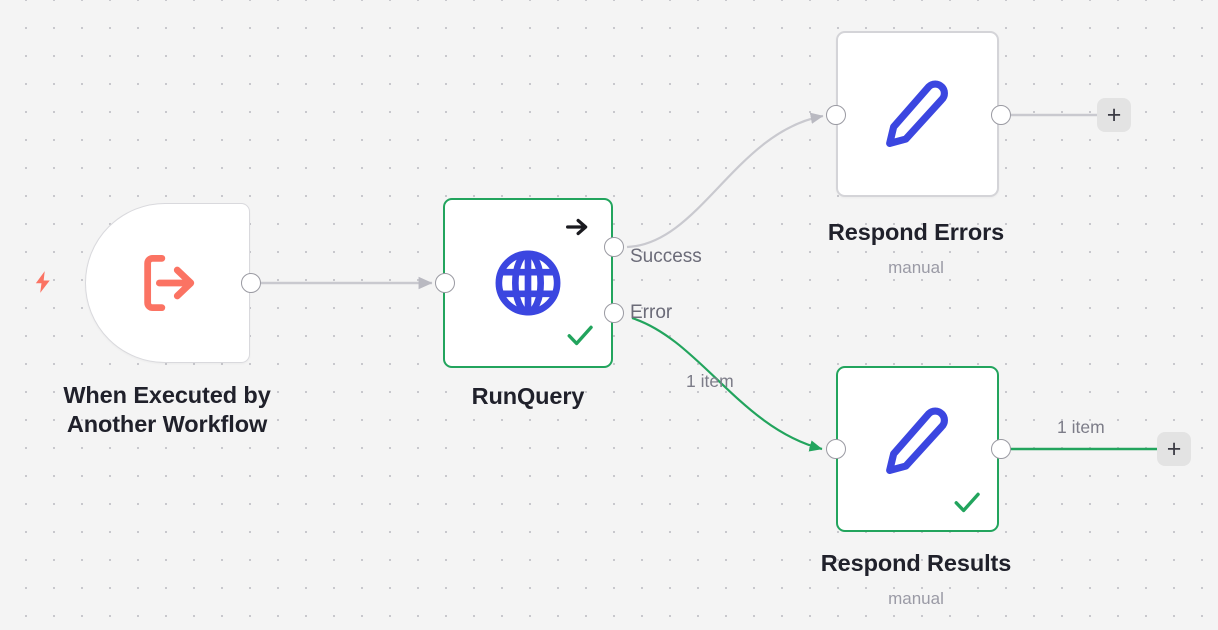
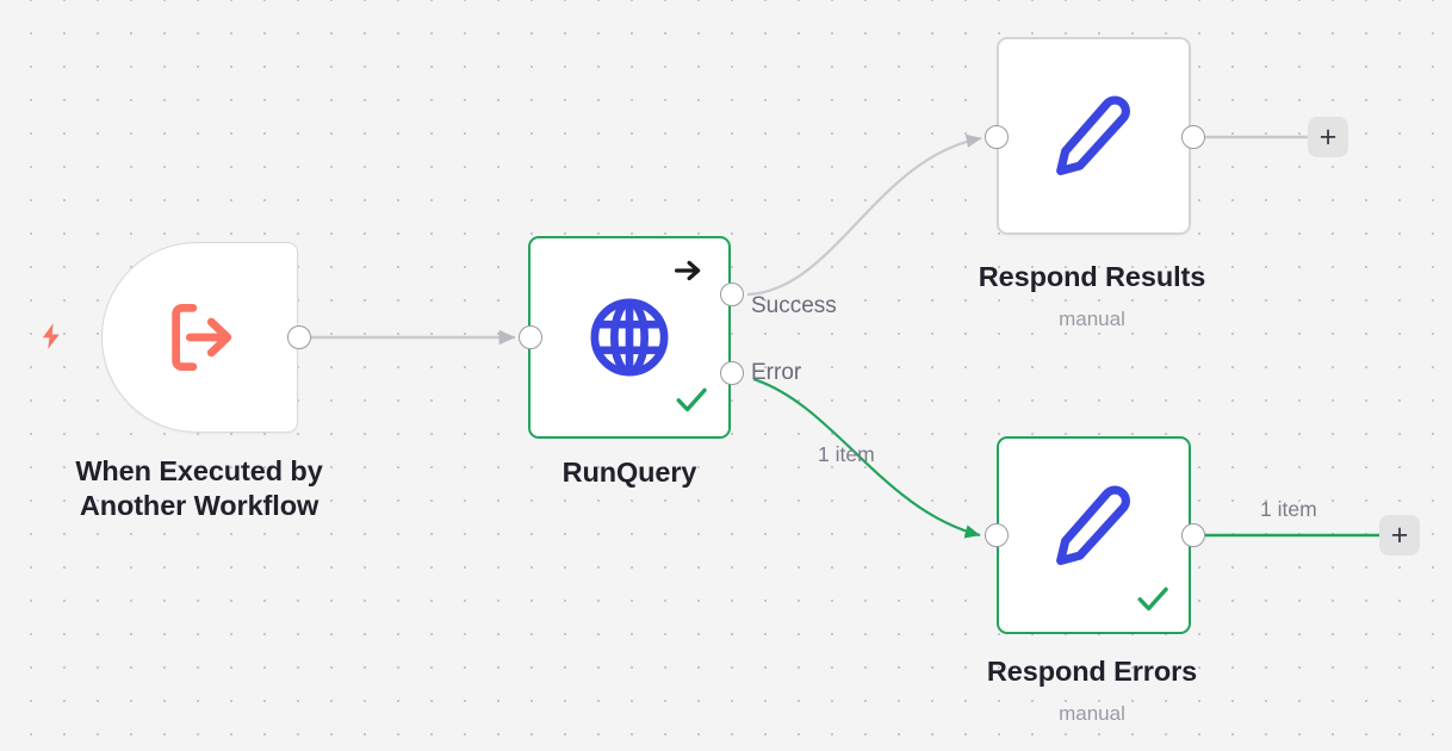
  When Executed by
  Another Workflow
  Success
  Error
  RunQuery
  +
- Respond Errors
+ Respond Results
  manual
  +
- Respond Results
+ Respond Errors
  manual
  1 item
  1 item
